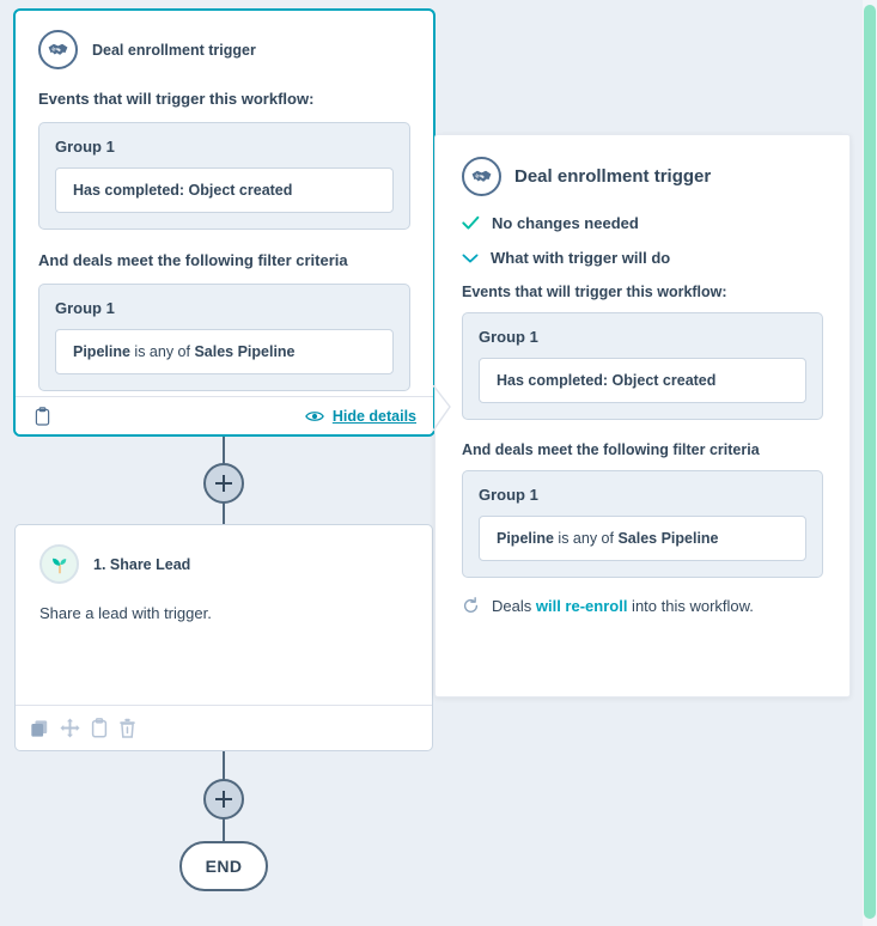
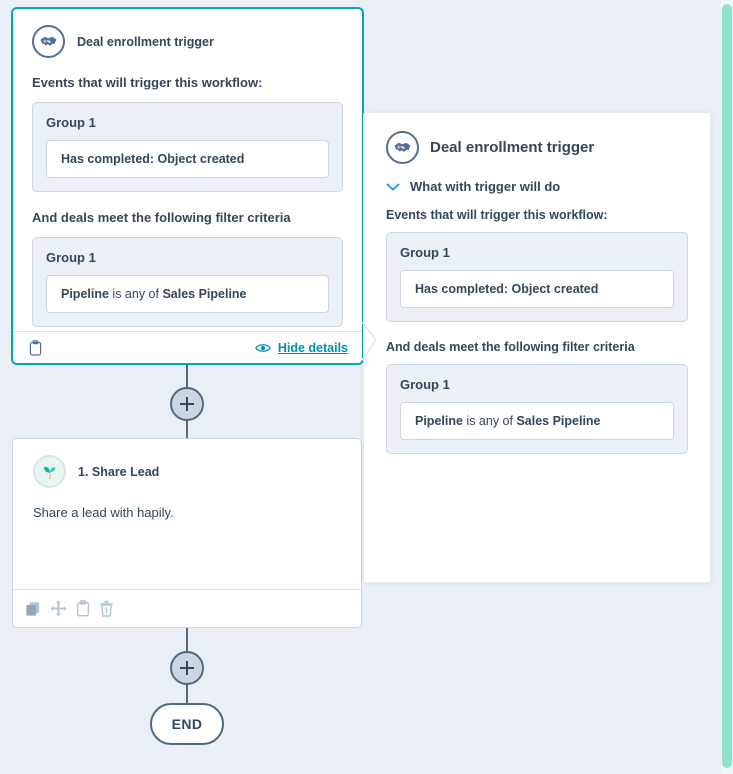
  END
  Deal enrollment trigger
  Events that will trigger this workflow:
  Group 1
  Has completed: Object created
  And deals meet the following filter criteria
  Group 1
  Pipeline is any of Sales Pipeline
  Hide details
  1. Share Lead
- Share a lead with trigger.
+ Share a lead with hapily.
  Deal enrollment trigger
- No changes needed
  What with trigger will do
  Events that will trigger this workflow:
  Group 1
  Has completed: Object created
  And deals meet the following filter criteria
  Group 1
  Pipeline is any of Sales Pipeline
- Deals will re-enroll into this workflow.
